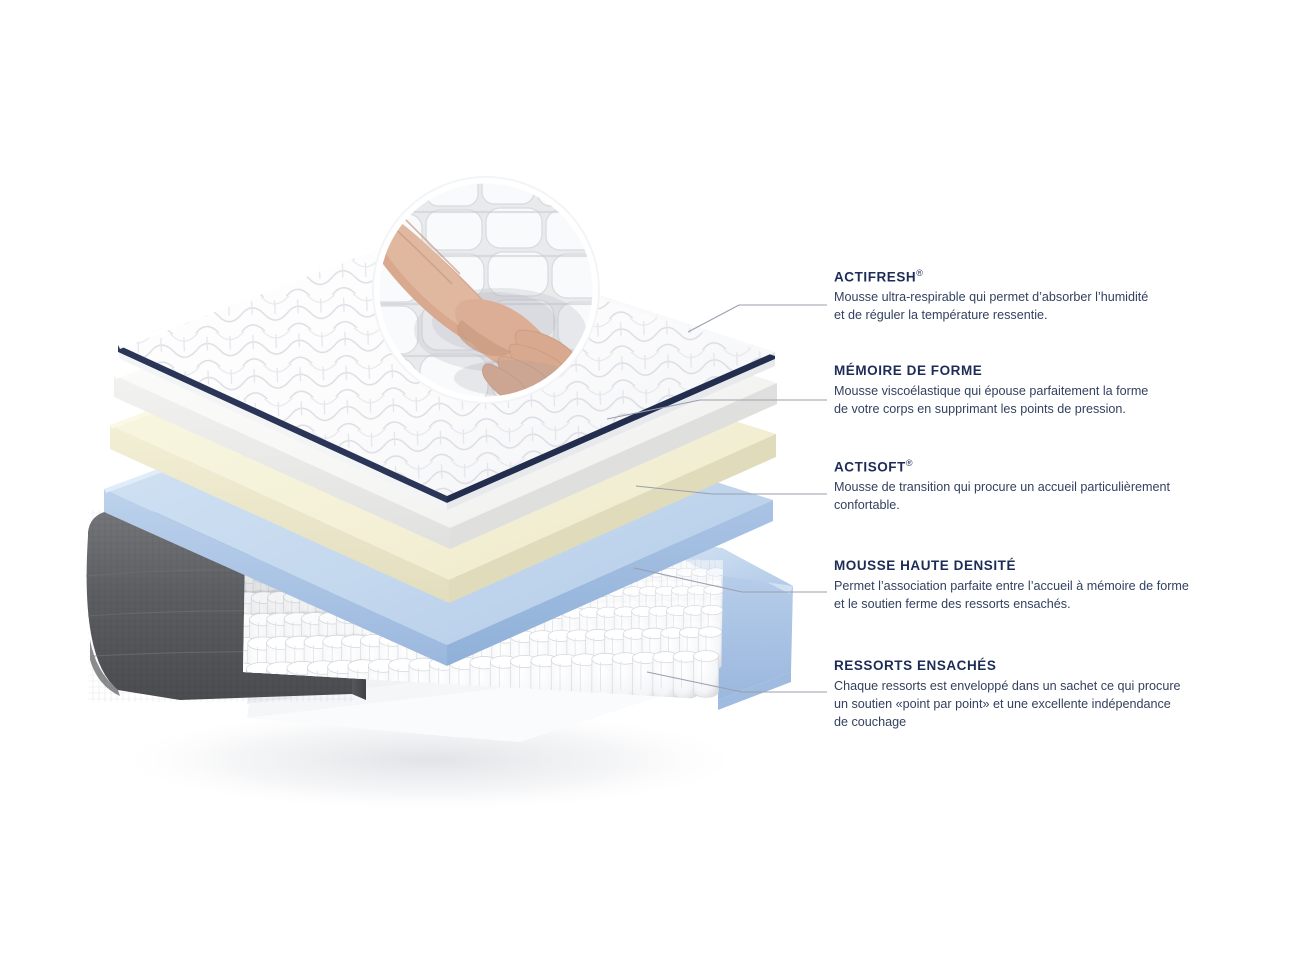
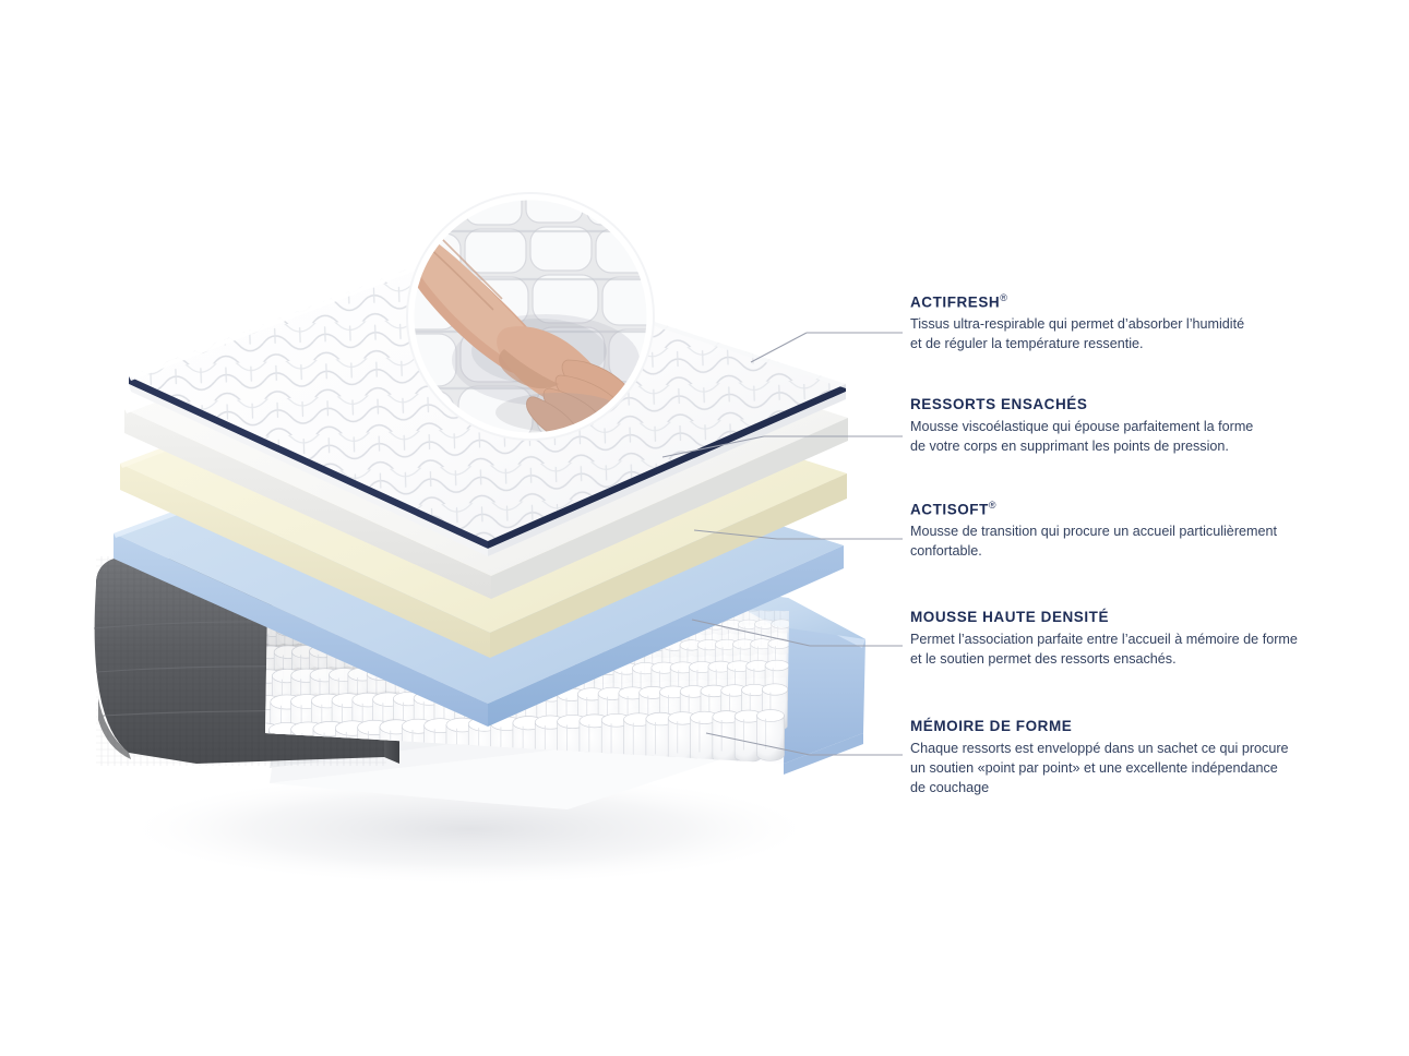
  ACTIFRESH®
- Mousse ultra-respirable qui permet d’absorber l’humidité
+ Tissus ultra-respirable qui permet d’absorber l’humidité
  et de réguler la température ressentie.
- MÉMOIRE DE FORME
+ RESSORTS ENSACHÉS
  Mousse viscoélastique qui épouse parfaitement la forme
  de votre corps en supprimant les points de pression.
  ACTISOFT®
  Mousse de transition qui procure un accueil particulièrement
  confortable.
  MOUSSE HAUTE DENSITÉ
  Permet l’association parfaite entre l’accueil à mémoire de forme
- et le soutien ferme des ressorts ensachés.
+ et le soutien permet des ressorts ensachés.
- RESSORTS ENSACHÉS
+ MÉMOIRE DE FORME
  Chaque ressorts est enveloppé dans un sachet ce qui procure
  un soutien «point par point» et une excellente indépendance
  de couchage
